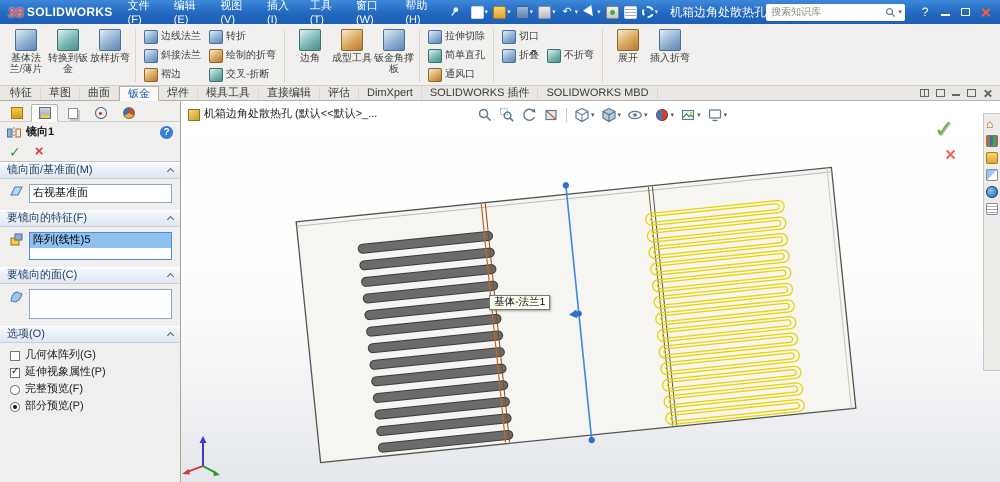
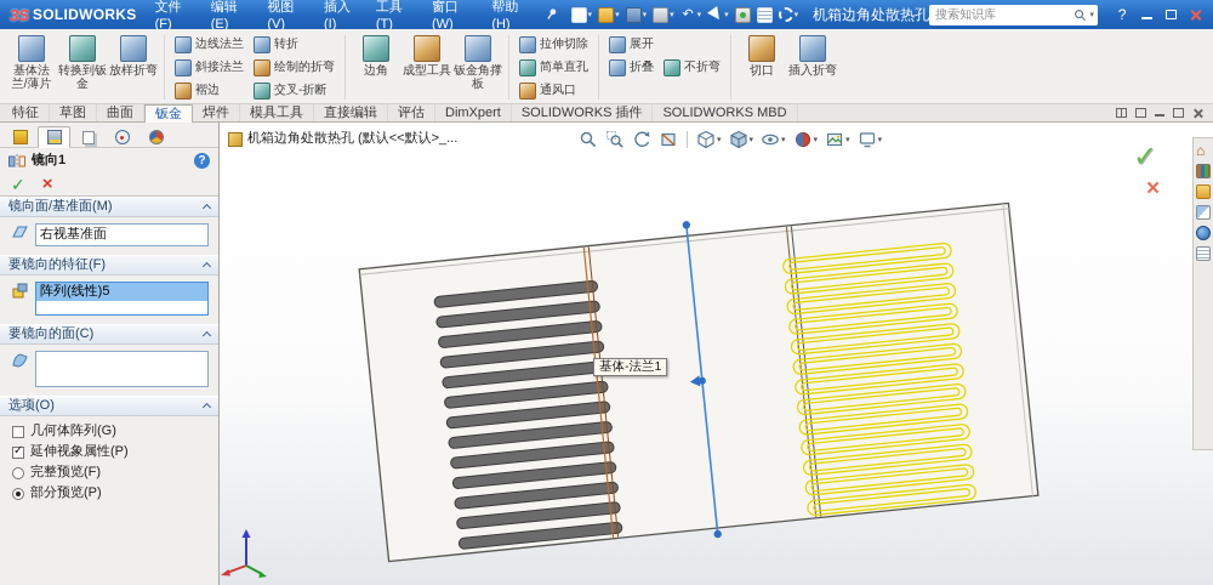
  3S
  SOLIDWORKS
  文件(F)
  编辑(E)
  视图(V)
  插入(I)
  工具(T)
  窗口(W)
  帮助(H)
  ↶
  机箱边角处散热孔
  搜索知识库
  ?
  基体法兰/薄片
  转换到钣金
  放样折弯
  边线法兰
  斜接法兰
  褶边
  转折
  绘制的折弯
  交叉-折断
  边角
  成型工具
  钣金角撑板
  拉伸切除
  简单直孔
  通风口
- 切口
+ 展开
  折叠
  不折弯
- 展开
+ 切口
  插入折弯
  特征
  草图
  曲面
  钣金
  焊件
  模具工具
  直接编辑
  评估
  DimXpert
  SOLIDWORKS 插件
  SOLIDWORKS MBD
  镜向1
  ?
  ✓
  ×
  镜向面/基准面(M)
  右视基准面
  要镜向的特征(F)
  阵列(线性)5
  要镜向的面(C)
  选项(O)
  几何体阵列(G)
  延伸视象属性(P)
  完整预览(F)
  部分预览(P)
  机箱边角处散热孔 (默认<<默认>_...
  基体-法兰1
  ✓
  ×
  ⌂
